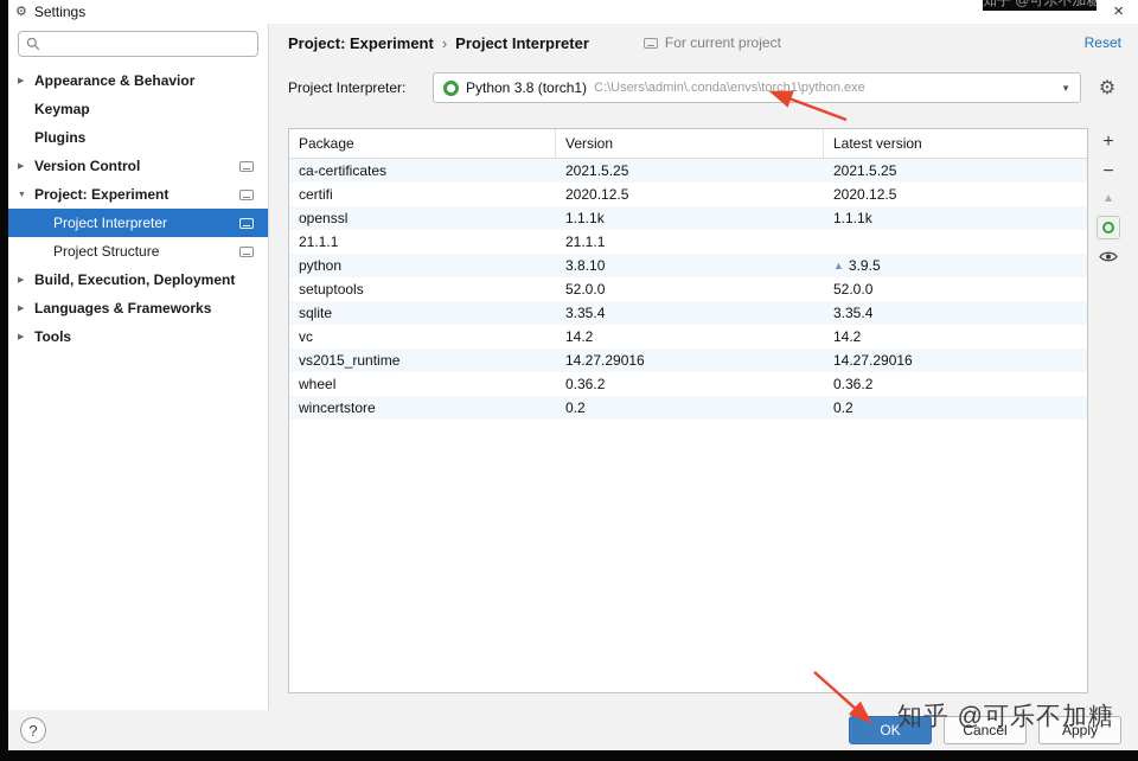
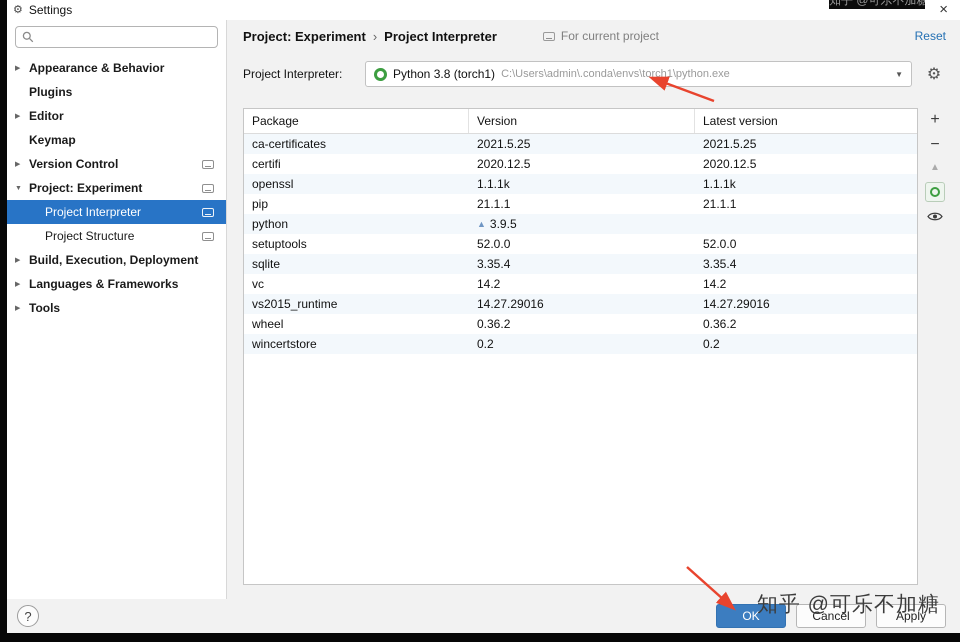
  ⚙
  Settings
  ×
  Appearance & Behavior
- Keymap
+ Plugins
+ Editor
- Plugins
+ Keymap
  Version Control
  Project: Experiment
  Project Interpreter
  Project Structure
  Build, Execution, Deployment
  Languages & Frameworks
  Tools
  Project: Experiment
  ›
  Project Interpreter
  For current project
  Reset
  Project Interpreter:
  Python 3.8 (torch1)
  C:\Users\admin\.conda\envs\torch1\python.exe
  ▼
  ⚙
  Package
  Version
  Latest version
  ca-certificates
  2021.5.25
  2021.5.25
  certifi
  2020.12.5
  2020.12.5
  openssl
  1.1.1k
  1.1.1k
+ pip
  21.1.1
  21.1.1
  python
- 3.8.10
  ▲
  3.9.5
  setuptools
  52.0.0
  52.0.0
  sqlite
  3.35.4
  3.35.4
  vc
  14.2
  14.2
  vs2015_runtime
  14.27.29016
  14.27.29016
  wheel
  0.36.2
  0.36.2
  wincertstore
  0.2
  0.2
  +
  −
  ▲
  ?
  OK
  Cancel
  Apply
  知乎 @可乐不加糖
  知乎 @可乐不加糖
